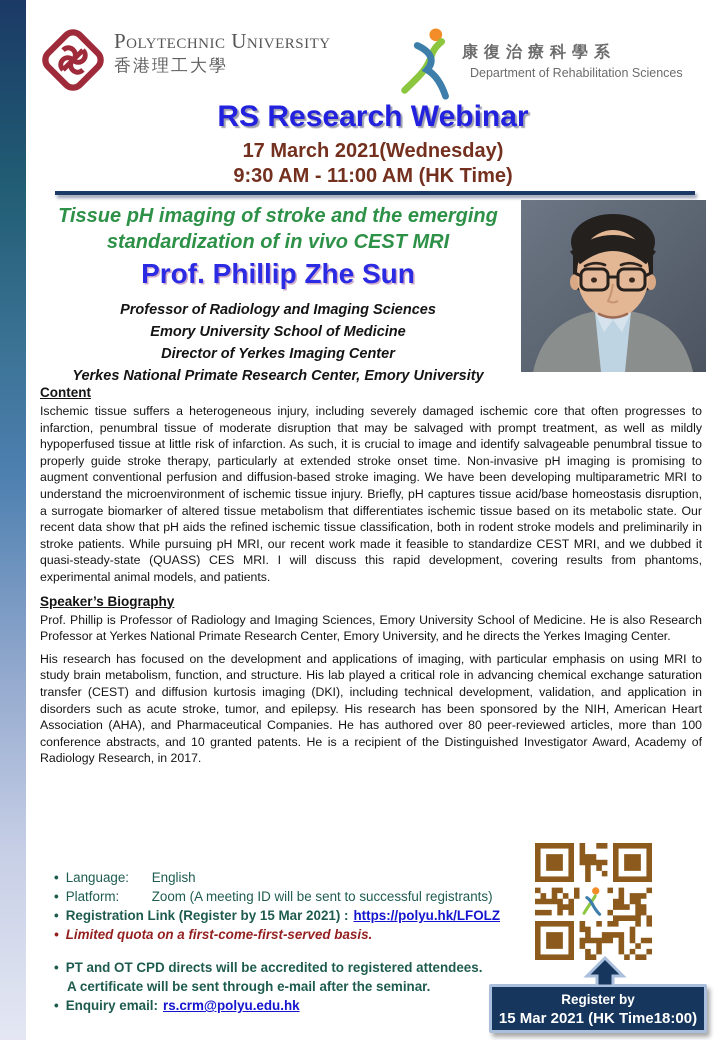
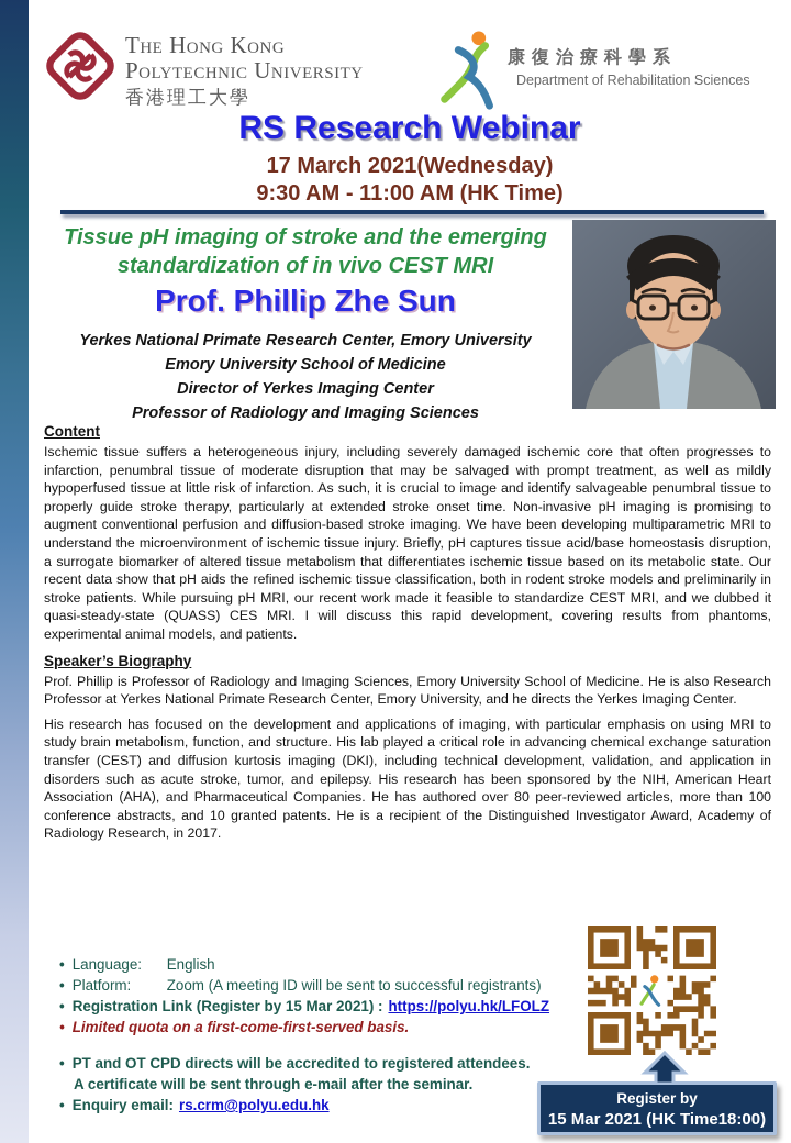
+ The Hong Kong
  Polytechnic University
  香港理工大學
  康復治療科學系
  Department of Rehabilitation Sciences
  RS Research Webinar
  17 March 2021(Wednesday)
  9:30 AM - 11:00 AM (HK Time)
  Tissue pH imaging of stroke and the emerging
  standardization of in vivo CEST MRI
  Prof. Phillip Zhe Sun
- Professor of Radiology and Imaging Sciences
+ Yerkes National Primate Research Center, Emory University
  Emory University School of Medicine
  Director of Yerkes Imaging Center
- Yerkes National Primate Research Center, Emory University
+ Professor of Radiology and Imaging Sciences
  Content
  Ischemic tissue suffers a heterogeneous injury, including severely damaged ischemic core that often progresses to infarction, penumbral tissue of moderate disruption that may be salvaged with prompt treatment, as well as mildly hypoperfused tissue at little risk of infarction. As such, it is crucial to image and identify salvageable penumbral tissue to properly guide stroke therapy, particularly at extended stroke onset time. Non-invasive pH imaging is promising to augment conventional perfusion and diffusion-based stroke imaging. We have been developing multiparametric MRI to understand the microenvironment of ischemic tissue injury. Briefly, pH captures tissue acid/base homeostasis disruption, a surrogate biomarker of altered tissue metabolism that differentiates ischemic tissue based on its metabolic state. Our recent data show that pH aids the refined ischemic tissue classification, both in rodent stroke models and preliminarily in stroke patients. While pursuing pH MRI, our recent work made it feasible to standardize CEST MRI, and we dubbed it quasi-steady-state (QUASS) CES MRI. I will discuss this rapid development, covering results from phantoms, experimental animal models, and patients.
  Speaker’s Biography
  Prof. Phillip is Professor of Radiology and Imaging Sciences, Emory University School of Medicine. He is also Research Professor at Yerkes National Primate Research Center, Emory University, and he directs the Yerkes Imaging Center.
  His research has focused on the development and applications of imaging, with particular emphasis on using MRI to study brain metabolism, function, and structure. His lab played a critical role in advancing chemical exchange saturation transfer (CEST) and diffusion kurtosis imaging (DKI), including technical development, validation, and application in disorders such as acute stroke, tumor, and epilepsy. His research has been sponsored by the NIH, American Heart Association (AHA), and Pharmaceutical Companies. He has authored over 80 peer-reviewed articles, more than 100 conference abstracts, and 10 granted patents. He is a recipient of the Distinguished Investigator Award, Academy of Radiology Research, in 2017.
  Language:
  English
  Platform:
  Zoom (A meeting ID will be sent to successful registrants)
  Registration Link (Register by 15 Mar 2021) :
  https://polyu.hk/LFOLZ
  Limited quota on a first-come-first-served basis.
  PT and OT CPD directs will be accredited to registered attendees.
  A certificate will be sent through e-mail after the seminar.
  Enquiry email:
  rs.crm@polyu.edu.hk
  Register by
  15 Mar 2021 (HK Time18:00)
